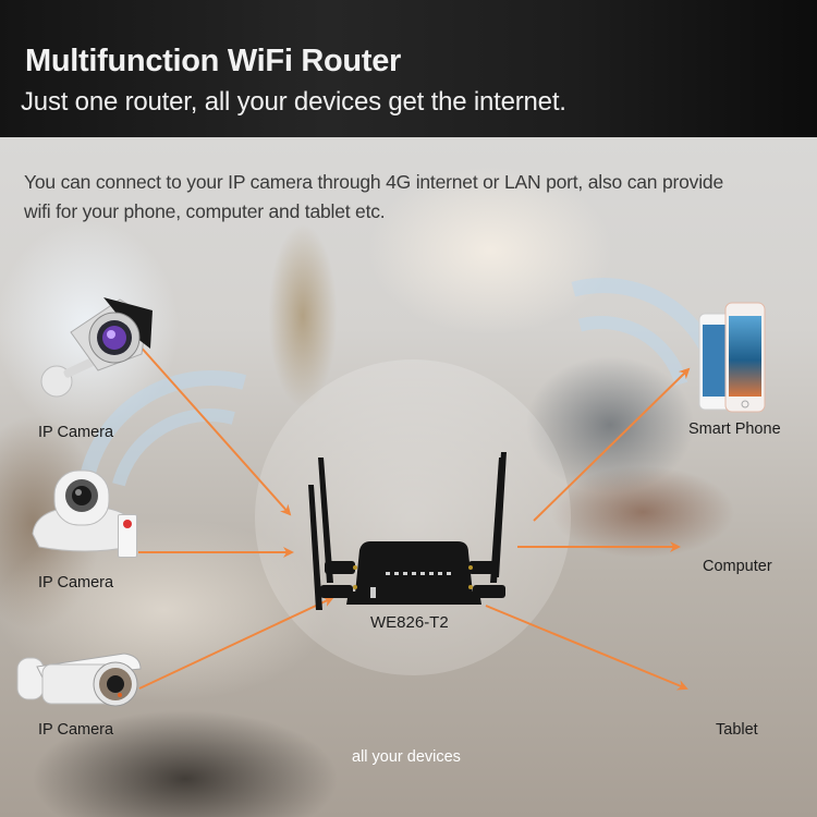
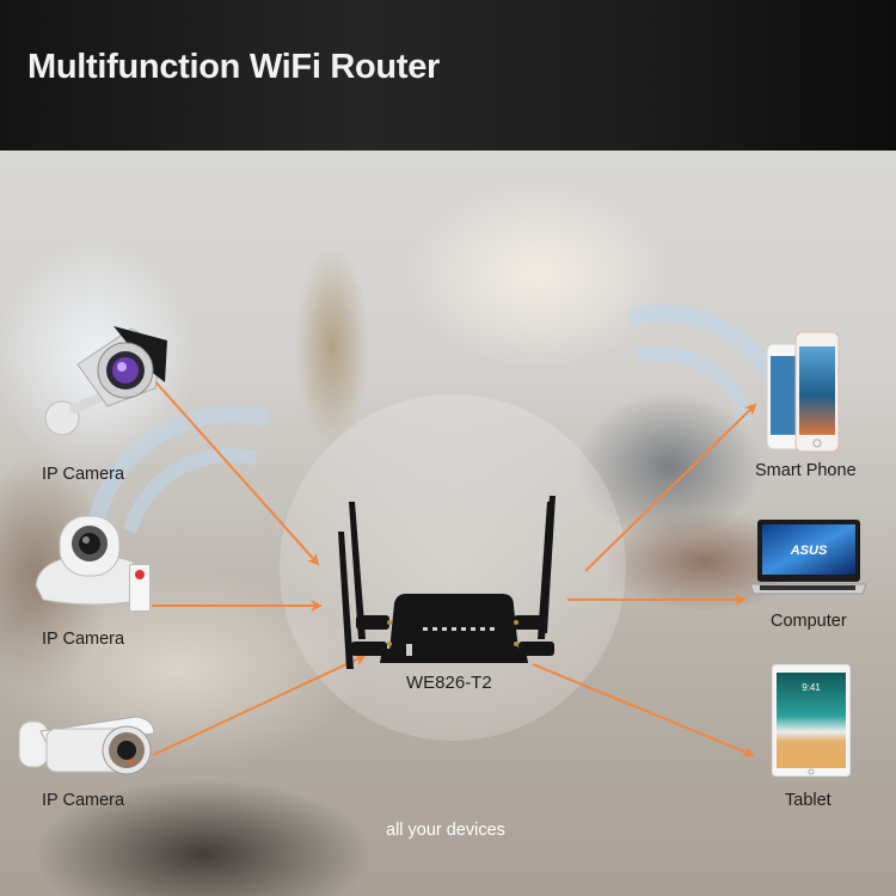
  Multifunction WiFi Router
- Just one router, all your devices get the internet.
- You can connect to your IP camera through 4G internet or LAN port, also can provide
- wifi for your phone, computer and tablet etc.
  IP Camera
  IP Camera
  IP Camera
  WE826-T2
  Smart Phone
+ ASUS
  Computer
+ 9:41
  Tablet
  all your devices
